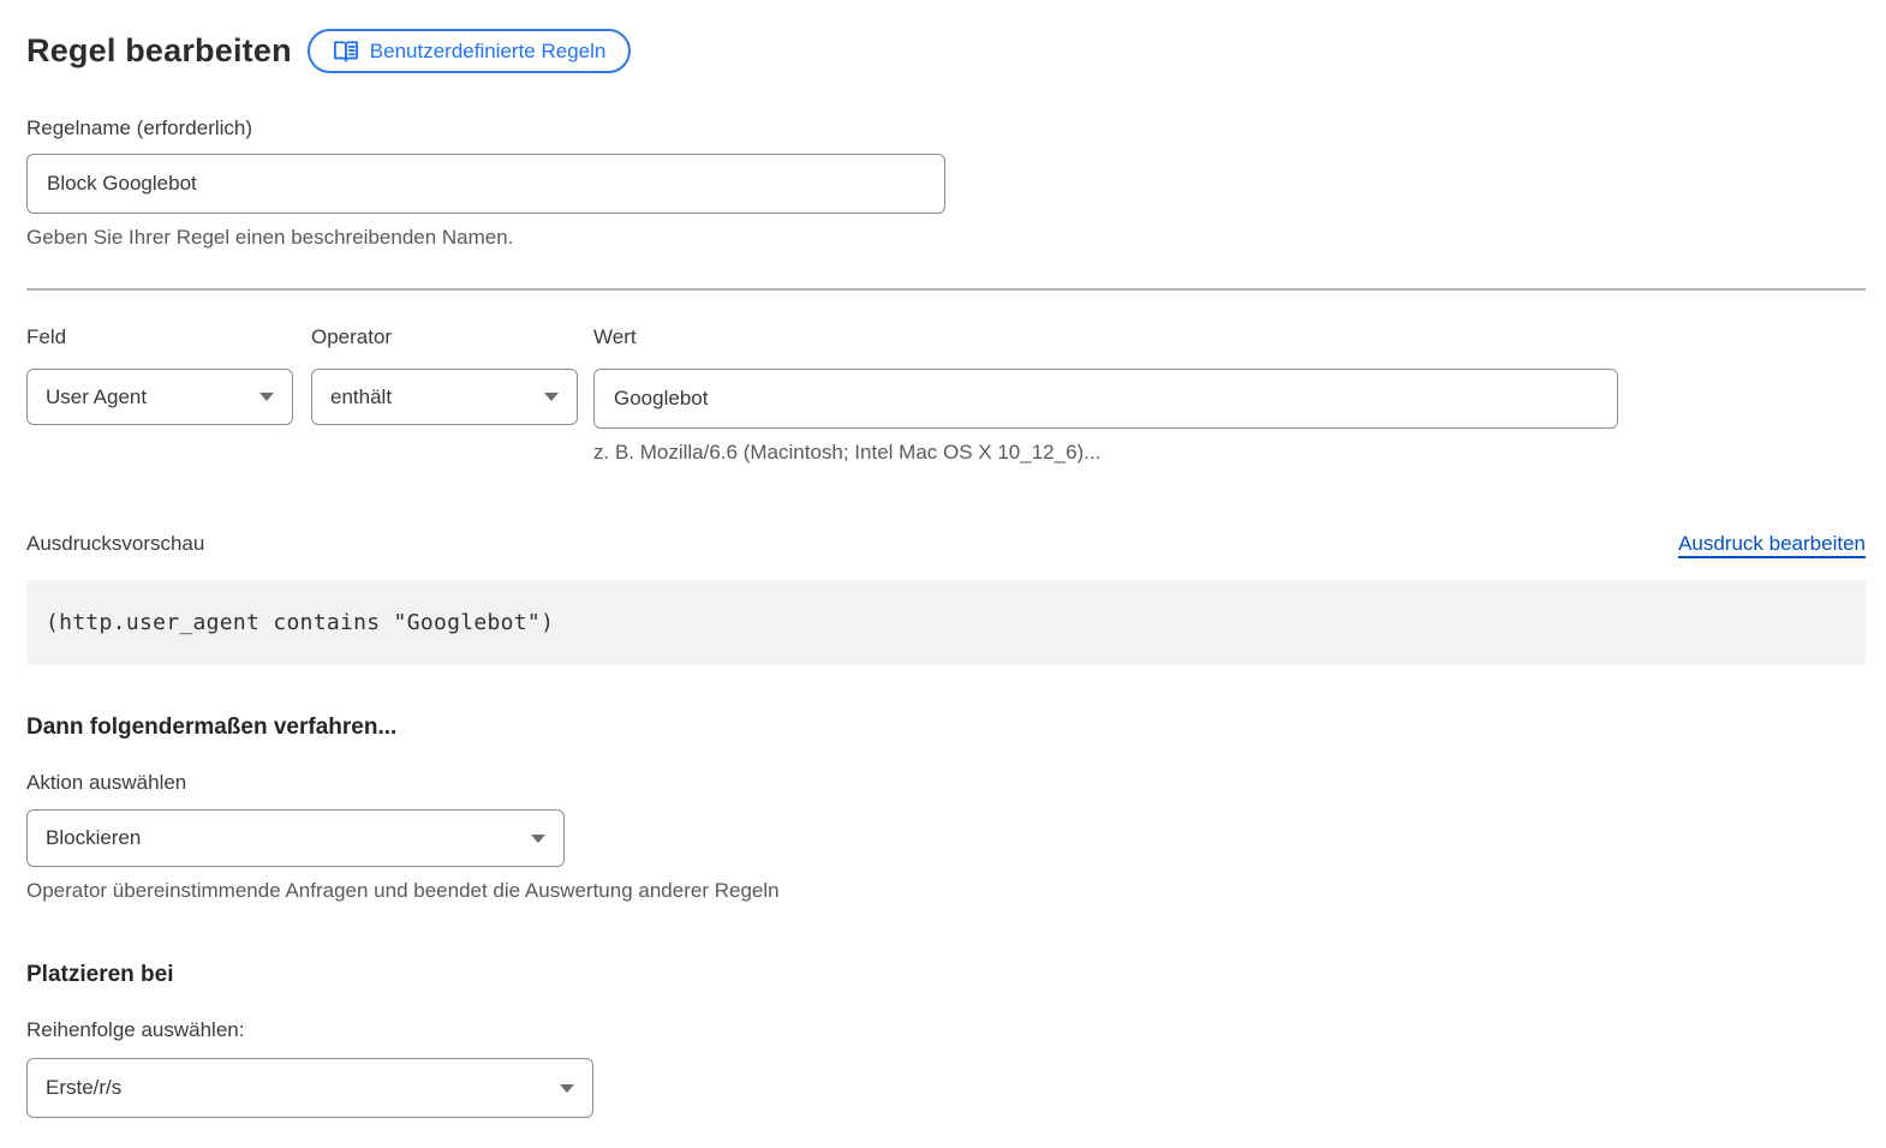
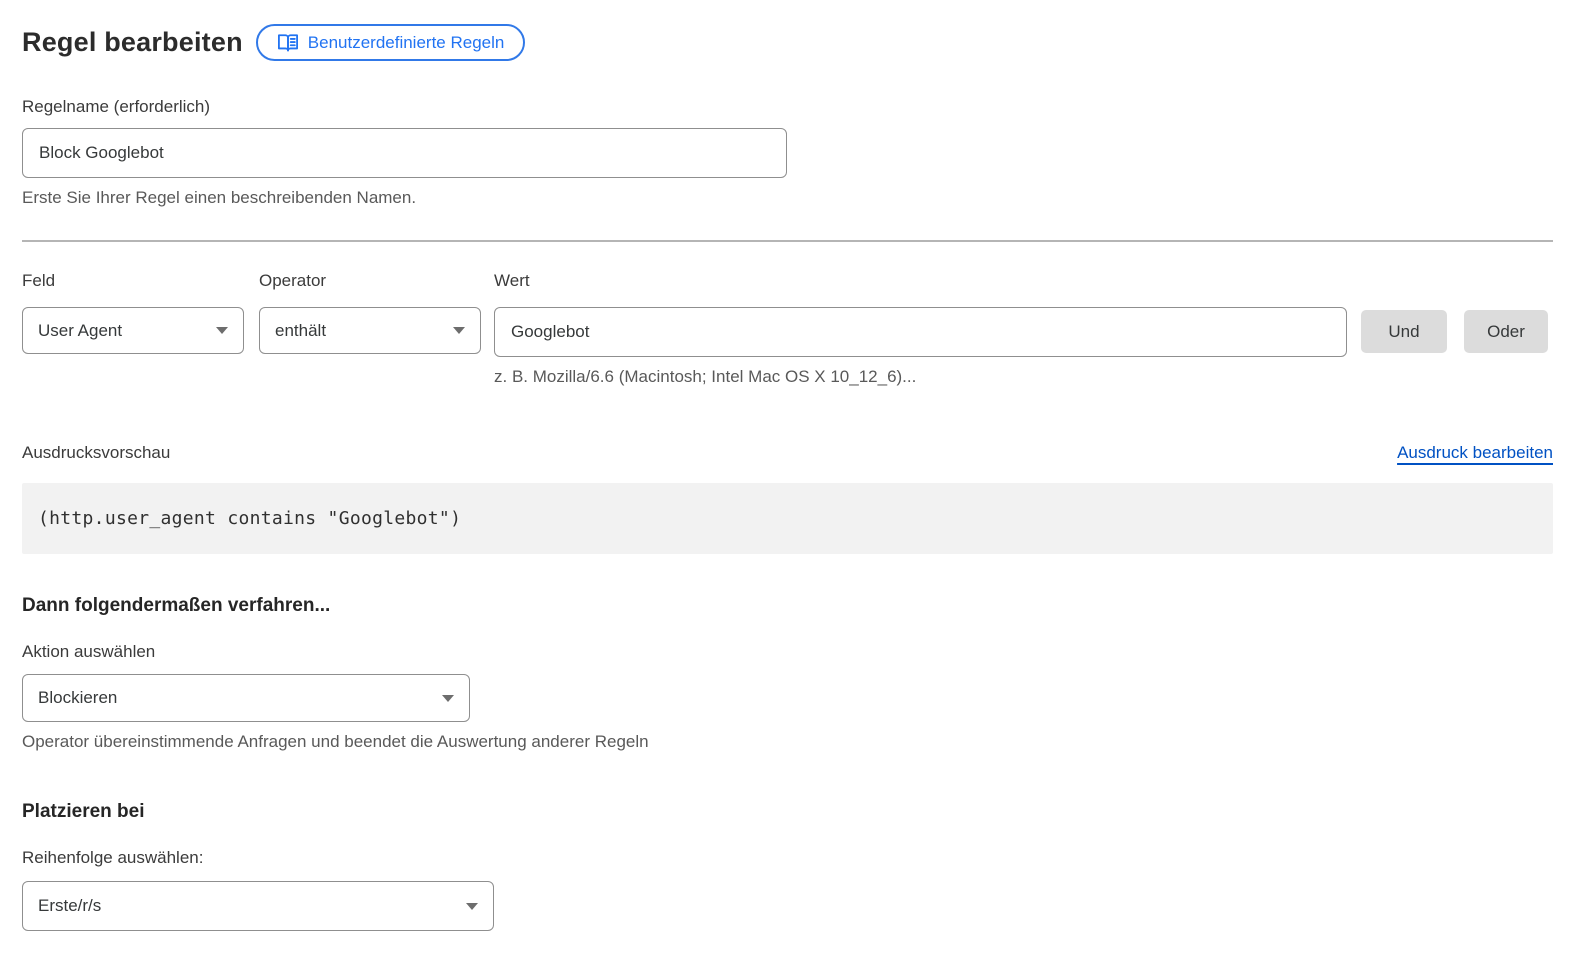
  Regel bearbeiten
  Benutzerdefinierte Regeln
  Regelname (erforderlich)
  Block Googlebot
- Geben Sie Ihrer Regel einen beschreibenden Namen.
+ Erste Sie Ihrer Regel einen beschreibenden Namen.
  Feld
  User Agent
  Operator
  enthält
  Wert
  Googlebot
  z. B. Mozilla/6.6 (Macintosh; Intel Mac OS X 10_12_6)...
+ Und
+ Oder
  Ausdrucksvorschau
  Ausdruck bearbeiten
  (http.user_agent contains "Googlebot")
  Dann folgendermaßen verfahren...
  Aktion auswählen
  Blockieren
  Operator übereinstimmende Anfragen und beendet die Auswertung anderer Regeln
  Platzieren bei
  Reihenfolge auswählen:
  Erste/r/s
